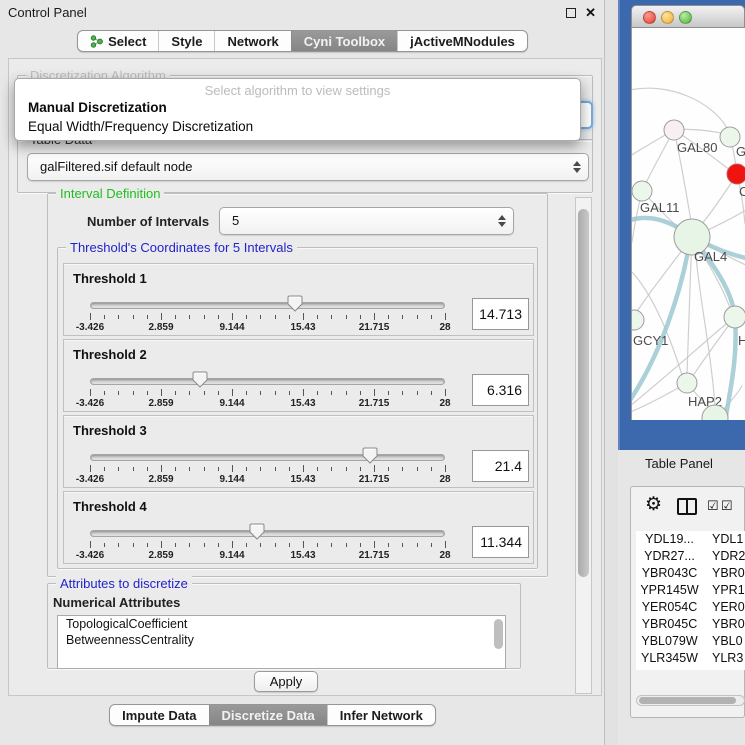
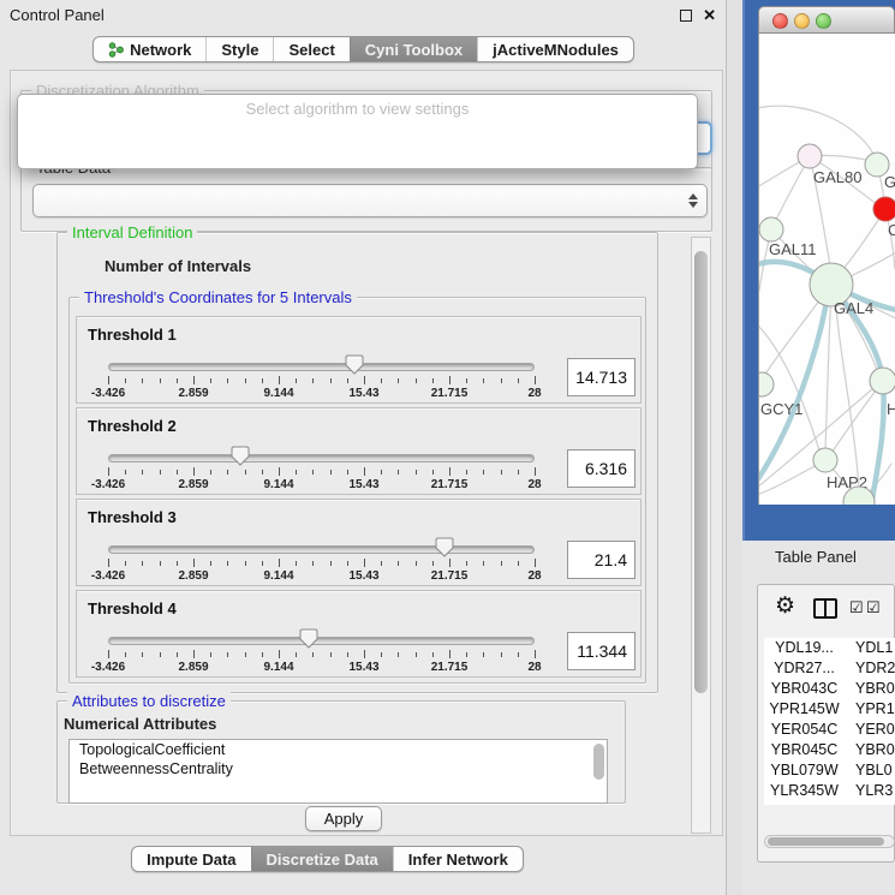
  Control Panel
  ✕
- Select
+ Network
  Style
- Network
+ Select
  Cyni Toolbox
  jActiveMNodules
  Discretization Algorithm
  Select algorithm to view settings
- Manual Discretization
- Equal Width/Frequency Discretization
- galFiltered.sif default node
  Interval Definition
  Number of Intervals
- 5
  Threshold's Coordinates for 5 Intervals
  Threshold 1
  -3.426
  2.859
  9.144
  15.43
  21.715
  28
  14.713
  Threshold 2
  -3.426
  2.859
  9.144
  15.43
  21.715
  28
  6.316
  Threshold 3
  -3.426
  2.859
  9.144
  15.43
  21.715
  28
  21.4
  Threshold 4
  -3.426
  2.859
  9.144
  15.43
  21.715
  28
  11.344
  Attributes to discretize
  Numerical Attributes
  TopologicalCoefficient
  BetweennessCentrality
  Apply
  Impute Data
  Discretize Data
  Infer Network
  GAL80
  GAL11
  GAL4
  GCY1
  H
  HAP2
  G
  C
  Table Panel
  ⚙
  ☑
  ☑
  YDL19...
  YDL1
  YDR27...
  YDR2
  YBR043C
  YBR0
  YPR145W
  YPR1
  YER054C
  YER0
  YBR045C
  YBR0
  YBL079W
  YBL0
  YLR345W
  YLR3
